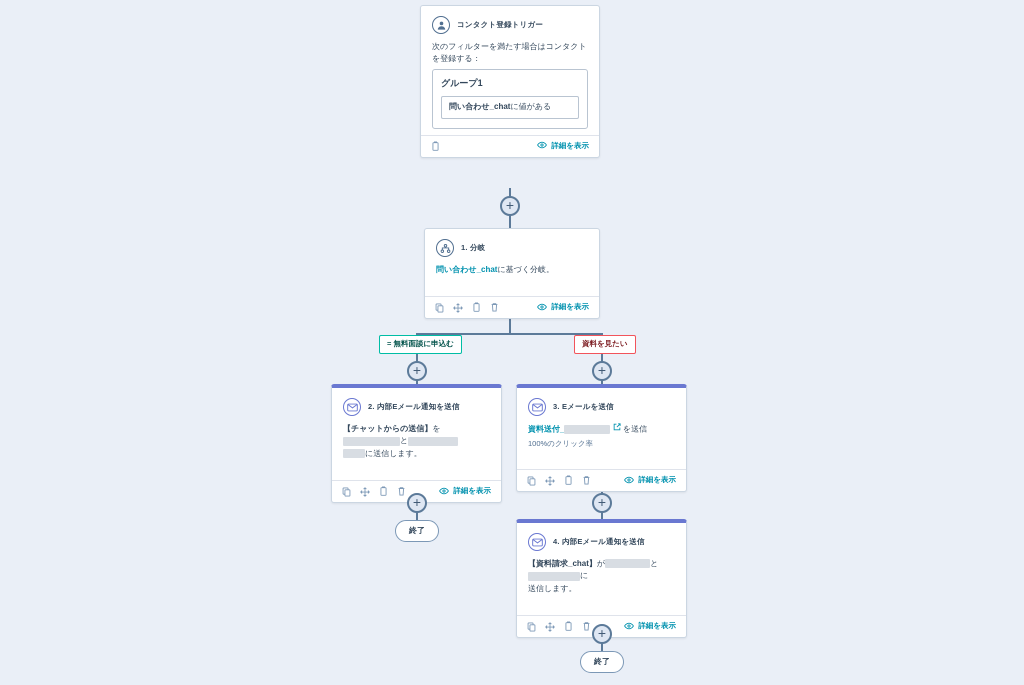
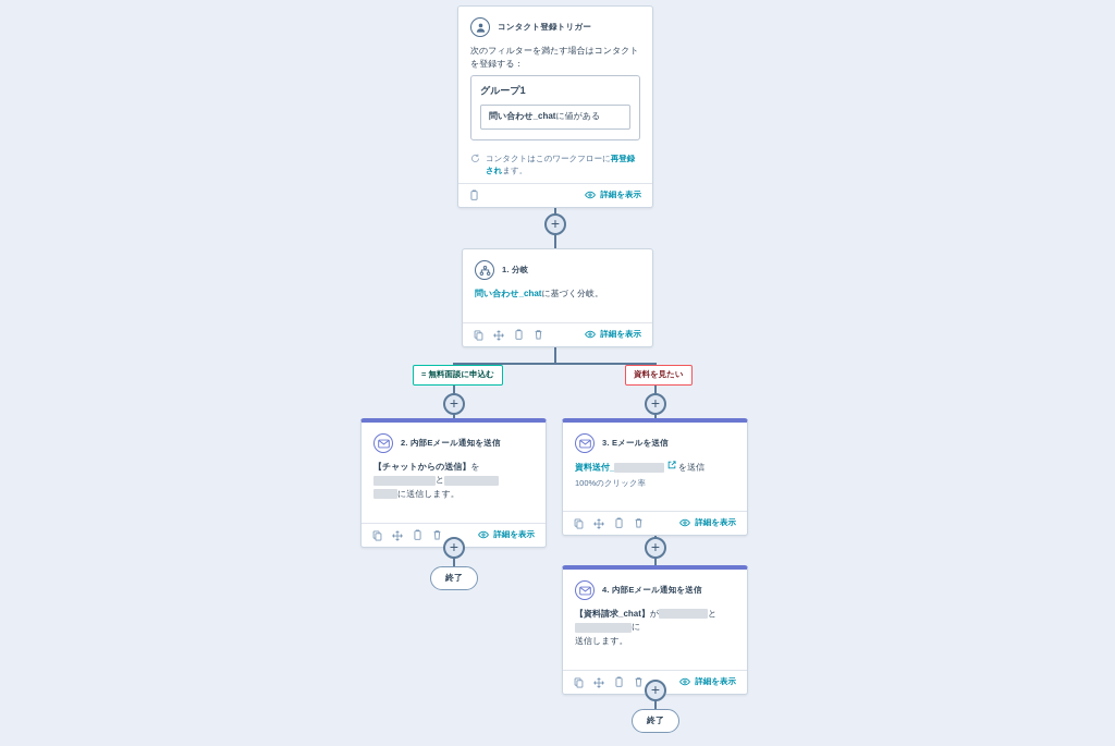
  コンタクト登録トリガー
  次のフィルターを満たす場合はコンタクトを登録する：
  グループ1
  問い合わせ_chatに値がある
+ コンタクトはこのワークフローに再登録されます。
  詳細を表示
  1. 分岐
  問い合わせ_chatに基づく分岐。
  詳細を表示
  = 無料面談に申込む
  資料を見たい
  2. 内部Eメール通知を送信
  【チャットからの送信】をと
  に送信します。
  詳細を表示
  3. Eメールを送信
  資料送付_ を送信
  100%のクリック率
  詳細を表示
  終了
  4. 内部Eメール通知を送信
  【資料請求_chat】が とに
  送信します。
  詳細を表示
  終了
